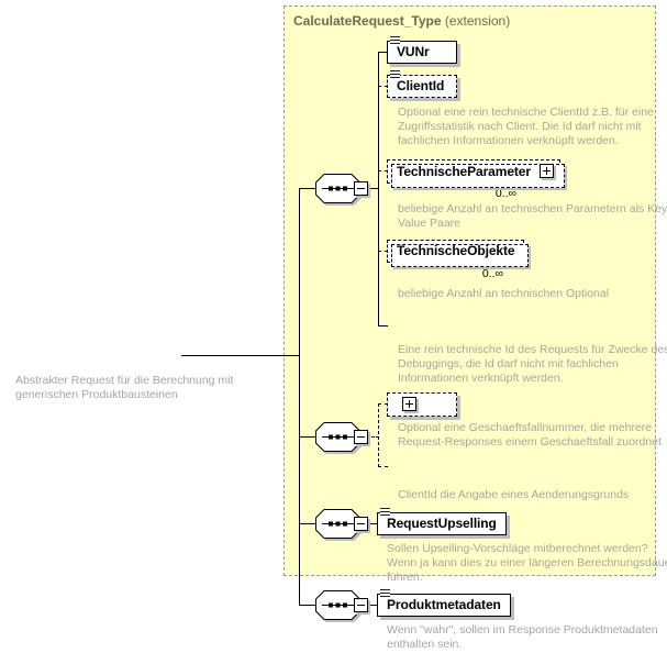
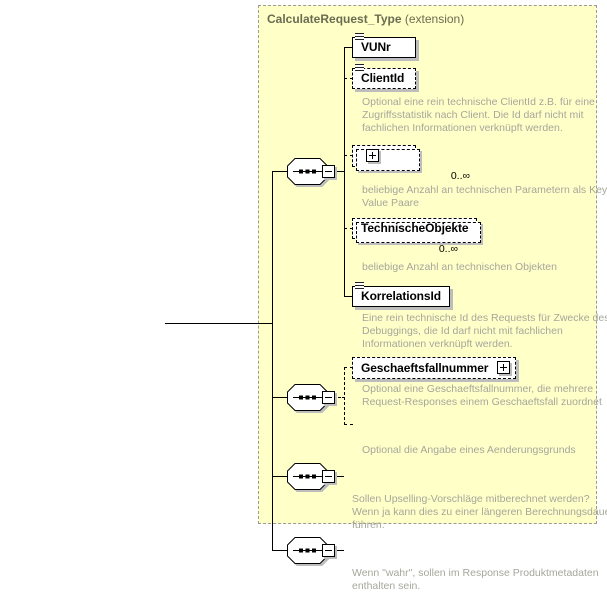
  CalculateRequest_Type (extension)
- Abstrakter Request für die Berechnung mit generischen Produktbausteinen
  VUNr
  ClientId
  Optional eine rein technische ClientId z.B. für eine Zugriffsstatistik nach Client. Die Id darf nicht mit fachlichen Informationen verknüpft werden.
- TechnischeParameter
  0..∞
  beliebige Anzahl an technischen Parametern als KeyValue Paare
  TechnischeObjekte
  0..∞
- beliebige Anzahl an technischen Optional
+ beliebige Anzahl an technischen Objekten
+ KorrelationsId
  Eine rein technische Id des Requests für Zwecke de Debuggings, die Id darf nicht mit fachlichen Informationen verknüpft werden.
+ Geschaeftsfallnummer
  Optional eine Geschaeftsfallnummer, die mehrere Request-Responses einem Geschaeftsfall zuordnet
- ClientId die Angabe eines Aenderungsgrunds
+ Optional die Angabe eines Aenderungsgrunds
- RequestUpselling
  Sollen Upselling-Vorschläge mitberechnet werden? Wenn ja kann dies zu einer längeren Berechnungsdau führen.
- Produktmetadaten
  Wenn "wahr", sollen im Response Produktmetadaten enthalten sein.
